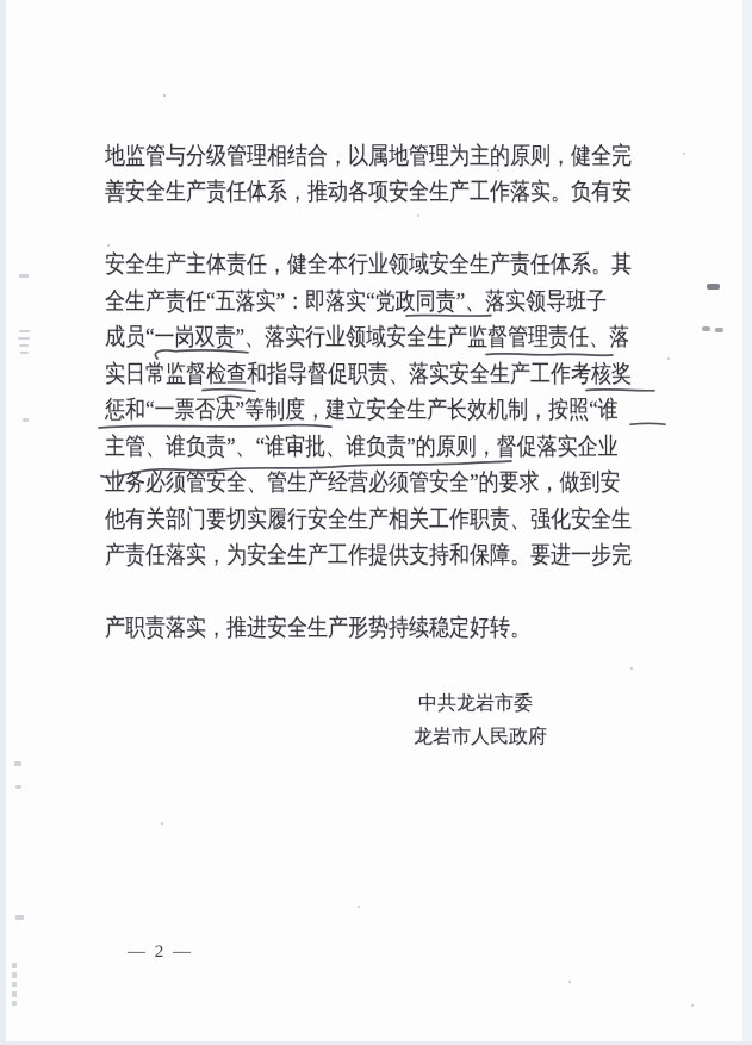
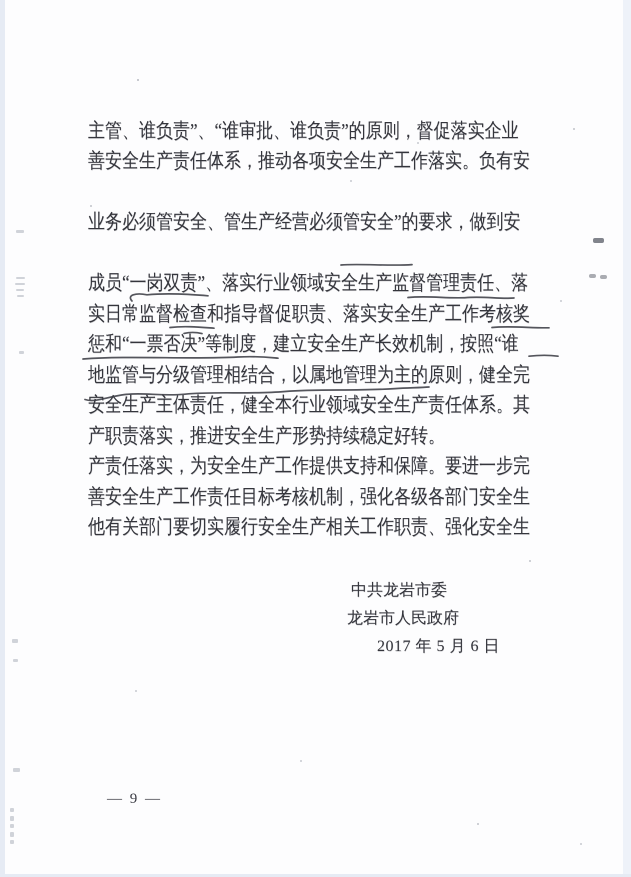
- 地监管与分级管理相结合，以属地管理为主的原则，健全完
+ 主管、谁负责”、“谁审批、谁负责”的原则，督促落实企业
  善安全生产责任体系，推动各项安全生产工作落实。负有安
- 安全生产主体责任，健全本行业领域安全生产责任体系。其
+ 业务必须管安全、管生产经营必须管安全”的要求，做到安
- 全生产责任“五落实”：即落实“党政同责”、落实领导班子
  成员“一岗双责”、落实行业领域安全生产监督管理责任、落
  实日常监督检查和指导督促职责、落实安全生产工作考核奖
  惩和“一票否决”等制度，建立安全生产长效机制，按照“谁
- 主管、谁负责”、“谁审批、谁负责”的原则，督促落实企业
+ 地监管与分级管理相结合，以属地管理为主的原则，健全完
- 业务必须管安全、管生产经营必须管安全”的要求，做到安
+ 安全生产主体责任，健全本行业领域安全生产责任体系。其
- 他有关部门要切实履行安全生产相关工作职责、强化安全生
+ 产职责落实，推进安全生产形势持续稳定好转。
  产责任落实，为安全生产工作提供支持和保障。要进一步完
+ 善安全生产工作责任目标考核机制，强化各级各部门安全生
- 产职责落实，推进安全生产形势持续稳定好转。
+ 他有关部门要切实履行安全生产相关工作职责、强化安全生
  中
  共
  龙
  岩
  市
  委
  龙
  岩
  市
  人
  民
  政
  府
+ 2017 年 5 月 6 日
- — 2 —
+ — 9 —
